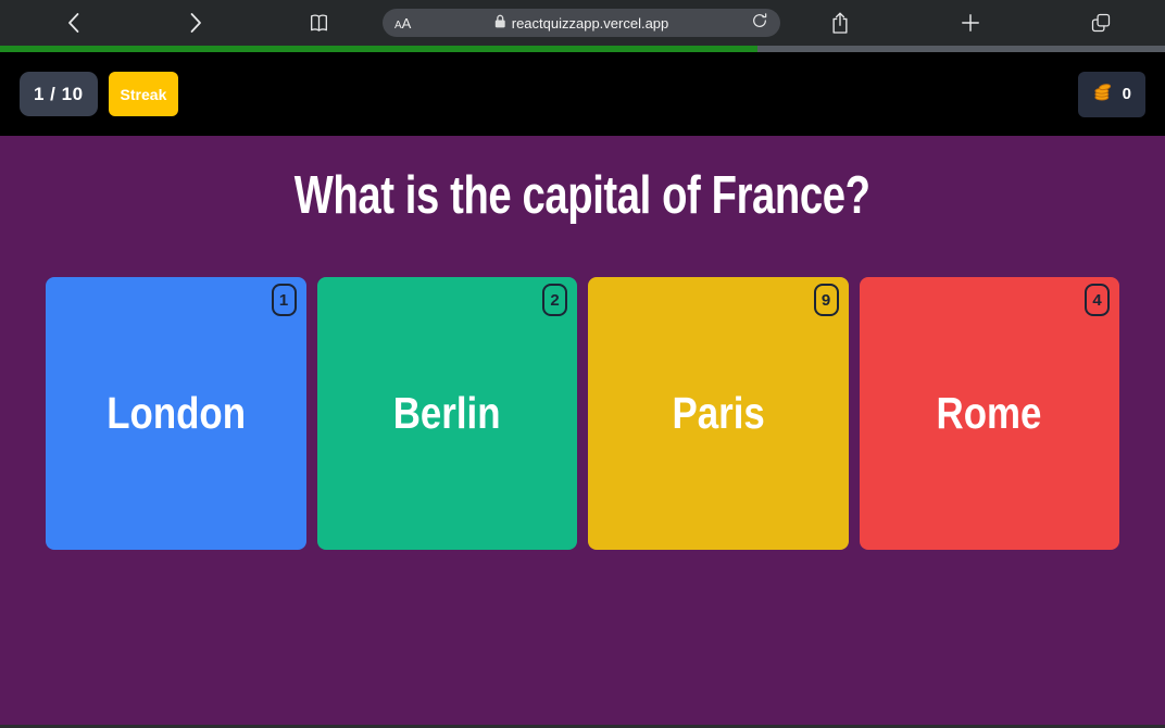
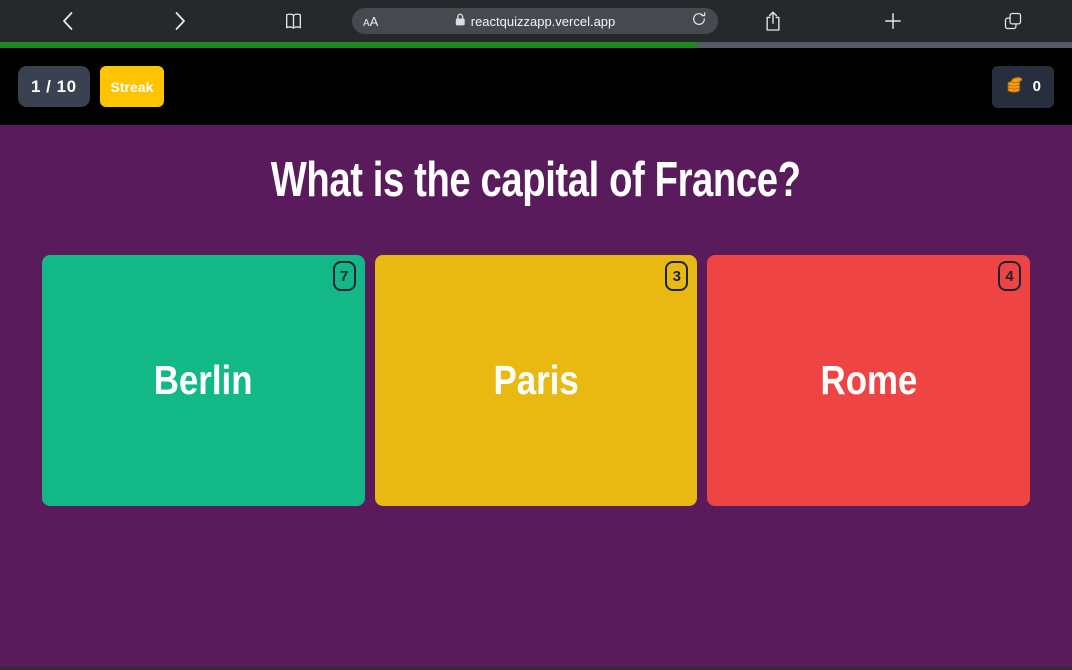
  AA
  reactquizzapp.vercel.app
  1 / 10
  Streak
  0
  What is the capital of France?
- 1
- London
- 2
+ 7
  Berlin
- 9
+ 3
  Paris
  4
  Rome
